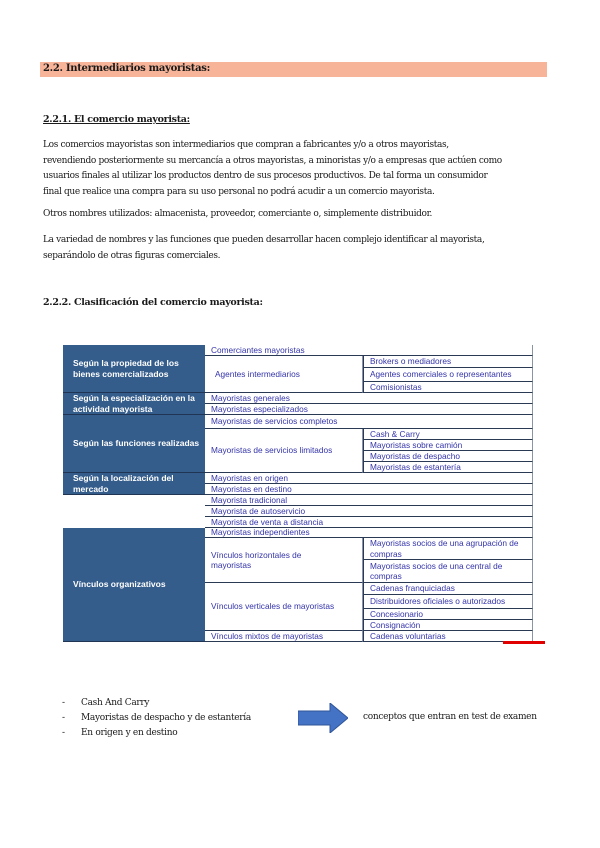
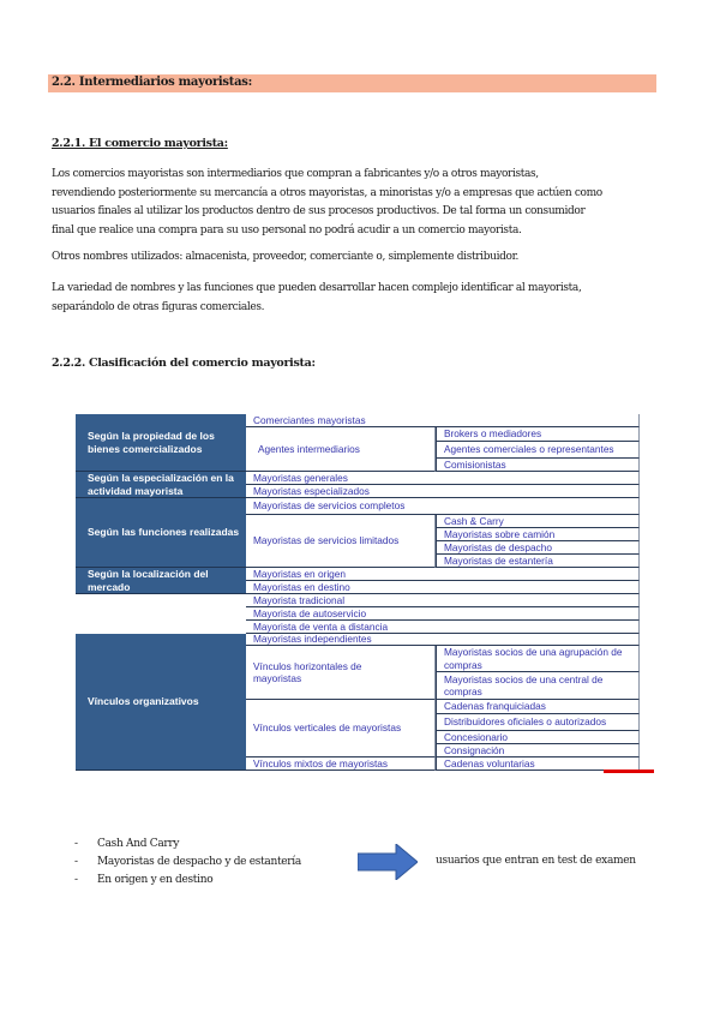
  2.2. Intermediarios mayoristas:
  2.2.1. El comercio mayorista:
  Los comercios mayoristas son intermediarios que compran a fabricantes y/o a otros mayoristas,
  revendiendo posteriormente su mercancía a otros mayoristas, a minoristas y/o a empresas que actúen como
  usuarios finales al utilizar los productos dentro de sus procesos productivos. De tal forma un consumidor
  final que realice una compra para su uso personal no podrá acudir a un comercio mayorista.
  Otros nombres utilizados: almacenista, proveedor, comerciante o, simplemente distribuidor.
  La variedad de nombres y las funciones que pueden desarrollar hacen complejo identificar al mayorista,
  separándolo de otras figuras comerciales.
  2.2.2. Clasificación del comercio mayorista:
  Según la propiedad de los bienes comercializados
  Según la especialización en la actividad mayorista
  Según las funciones realizadas
  Según la localización del mercado
  Vínculos organizativos
  Comerciantes mayoristas
  Agentes intermediarios
  Brokers o mediadores
  Agentes comerciales o representantes
  Comisionistas
  Mayoristas generales
  Mayoristas especializados
  Mayoristas de servicios completos
  Mayoristas de servicios limitados
  Cash & Carry
  Mayoristas sobre camión
  Mayoristas de despacho
  Mayoristas de estantería
  Mayoristas en origen
  Mayoristas en destino
  Mayorista tradicional
  Mayorista de autoservicio
  Mayorista de venta a distancia
  Mayoristas independientes
  Vínculos horizontales de mayoristas
  Mayoristas socios de una agrupación de compras
  Mayoristas socios de una central de compras
  Vínculos verticales de mayoristas
  Cadenas franquiciadas
  Distribuidores oficiales o autorizados
  Concesionario
  Consignación
  Vínculos mixtos de mayoristas
  Cadenas voluntarias
  -
  Cash And Carry
  -
  Mayoristas de despacho y de estantería
  -
  En origen y en destino
- conceptos que entran en test de examen
+ usuarios que entran en test de examen
